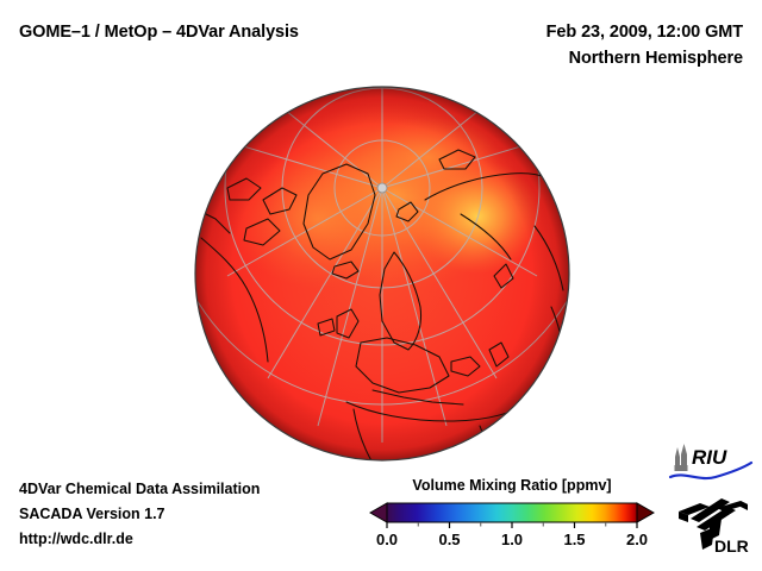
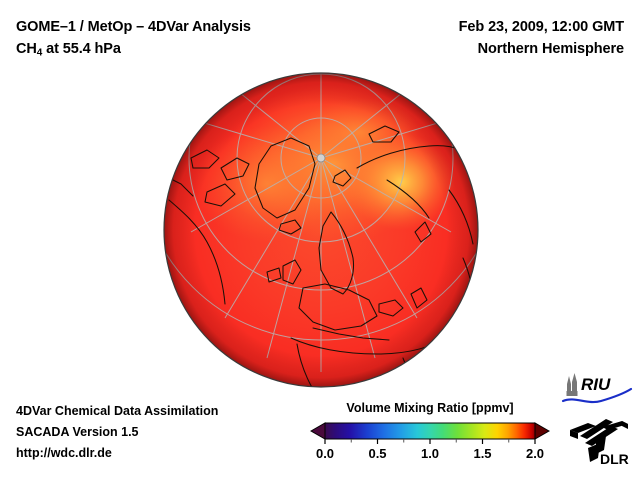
  GOME–1 / MetOp – 4DVar Analysis
+ CH4 at 55.4 hPa
  Feb 23, 2009, 12:00 GMT
  Northern Hemisphere
  4DVar Chemical Data Assimilation
- SACADA Version 1.7
+ SACADA Version 1.5
  http://wdc.dlr.de
  Volume Mixing Ratio [ppmv]
  0.0
  0.5
  1.0
  1.5
  2.0
  RIU
  DLR
